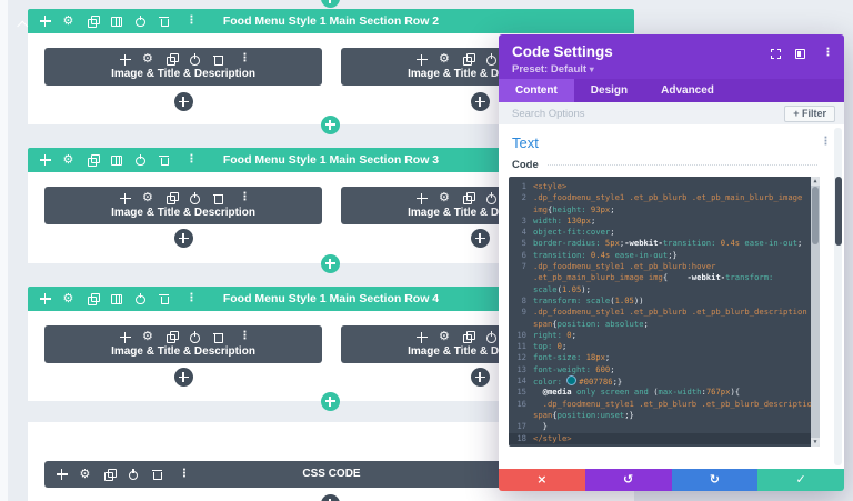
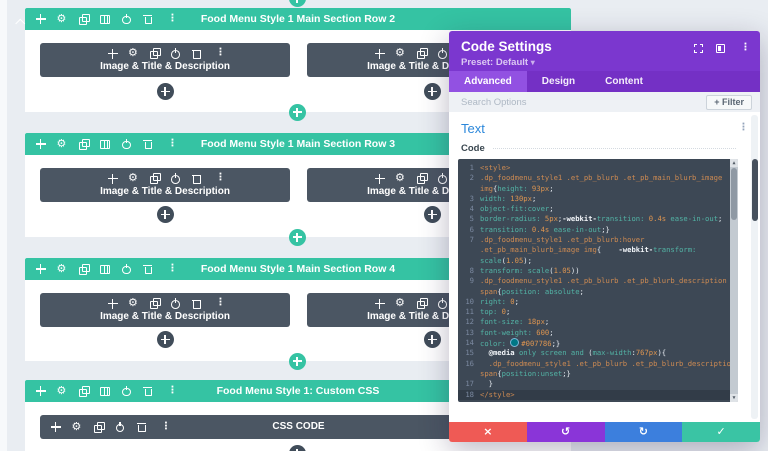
  Food Menu Style 1 Main Section Row 2
  Image & Title & Description
  Food Menu Style 1 Main Section Row 3
  Image & Title & Description
  Food Menu Style 1 Main Section Row 4
  Image & Title & Description
+ Food Menu Style 1: Custom CSS
  CSS CODE
  Code Settings
  Preset: Default ▾
- Content
+ Advanced
  Design
- Advanced
+ Content
  Search Options
  + Filter
  Text
  Code
  1
  <style>
  2
  .dp_foodmenu_style1 .et_pb_blurb .et_pb_main_blurb_image
  img{height: 93px;
  3
  width: 130px;
  4
  object-fit:cover;
  5
  border-radius: 5px;-webkit-transition: 0.4s ease-in-out;
  6
  transition: 0.4s ease-in-out;}
  7
  .dp_foodmenu_style1 .et_pb_blurb:hover
  .et_pb_main_blurb_image img{ -webkit-transform:
  scale(1.05);
  8
  transform: scale(1.05))
  9
  .dp_foodmenu_style1 .et_pb_blurb .et_pb_blurb_description
  span{position: absolute;
  10
  right: 0;
  11
  top: 0;
  12
  font-size: 18px;
  13
  font-weight: 600;
  14
  color: #007786;}
  15
  @media only screen and (max-width:767px){
  16
  .dp_foodmenu_style1 .et_pb_blurb .et_pb_blurb_descriptio
  span{position:unset;}
  17
  }
  18
  </style>
  ×
  ↺
  ↻
  ✓
